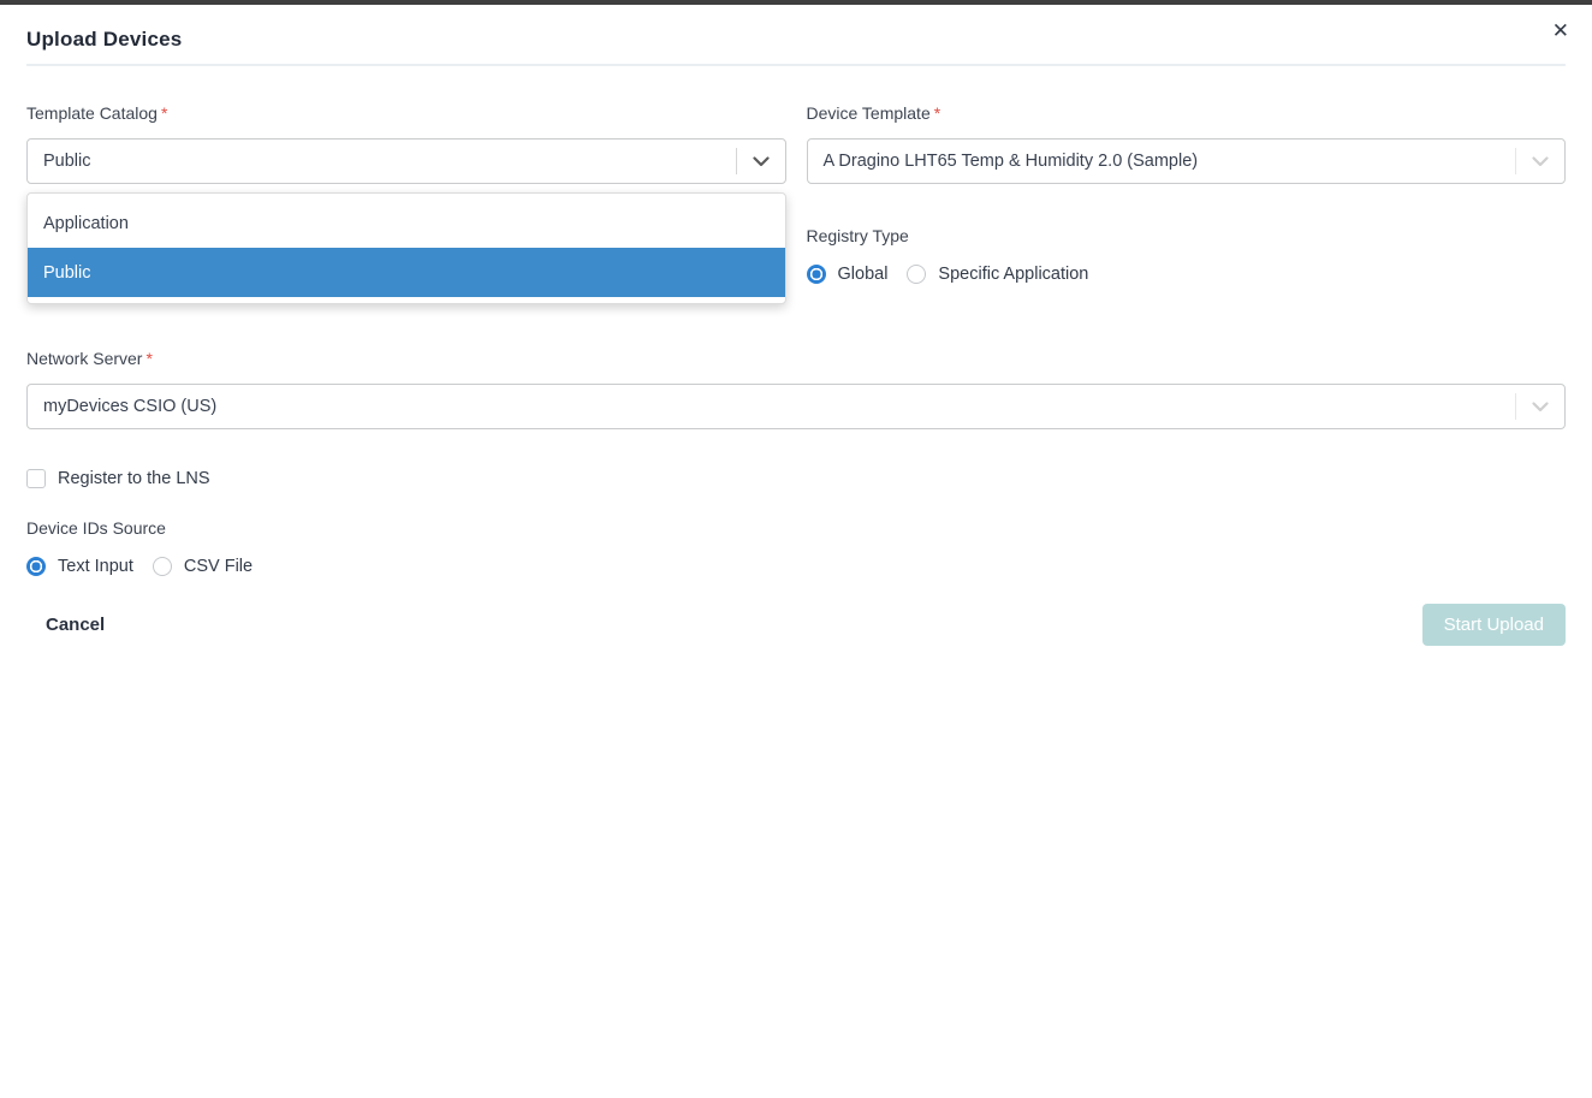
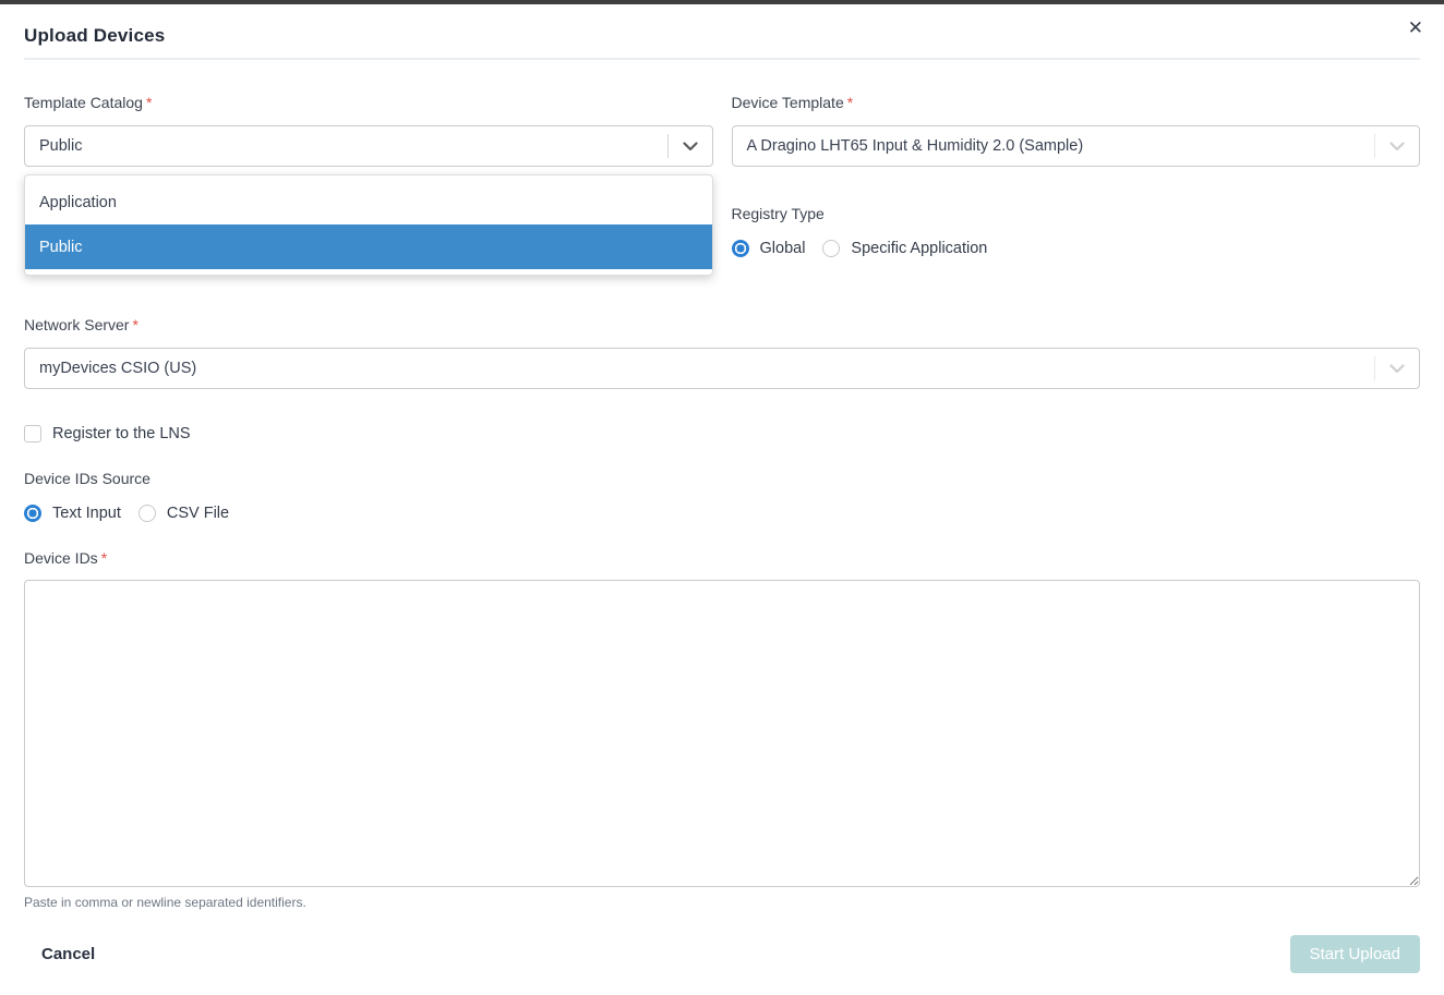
  Upload Devices
  ✕
  Template Catalog *
  Public
  Application
  Public
  Device Template *
- A Dragino LHT65 Temp & Humidity 2.0 (Sample)
+ A Dragino LHT65 Input & Humidity 2.0 (Sample)
  Registry Type
  Global
  Specific Application
  Network Server *
  myDevices CSIO (US)
  Register to the LNS
  Device IDs Source
  Text Input
  CSV File
+ Device IDs *
+ Paste in comma or newline separated identifiers.
  Cancel
  Start Upload
